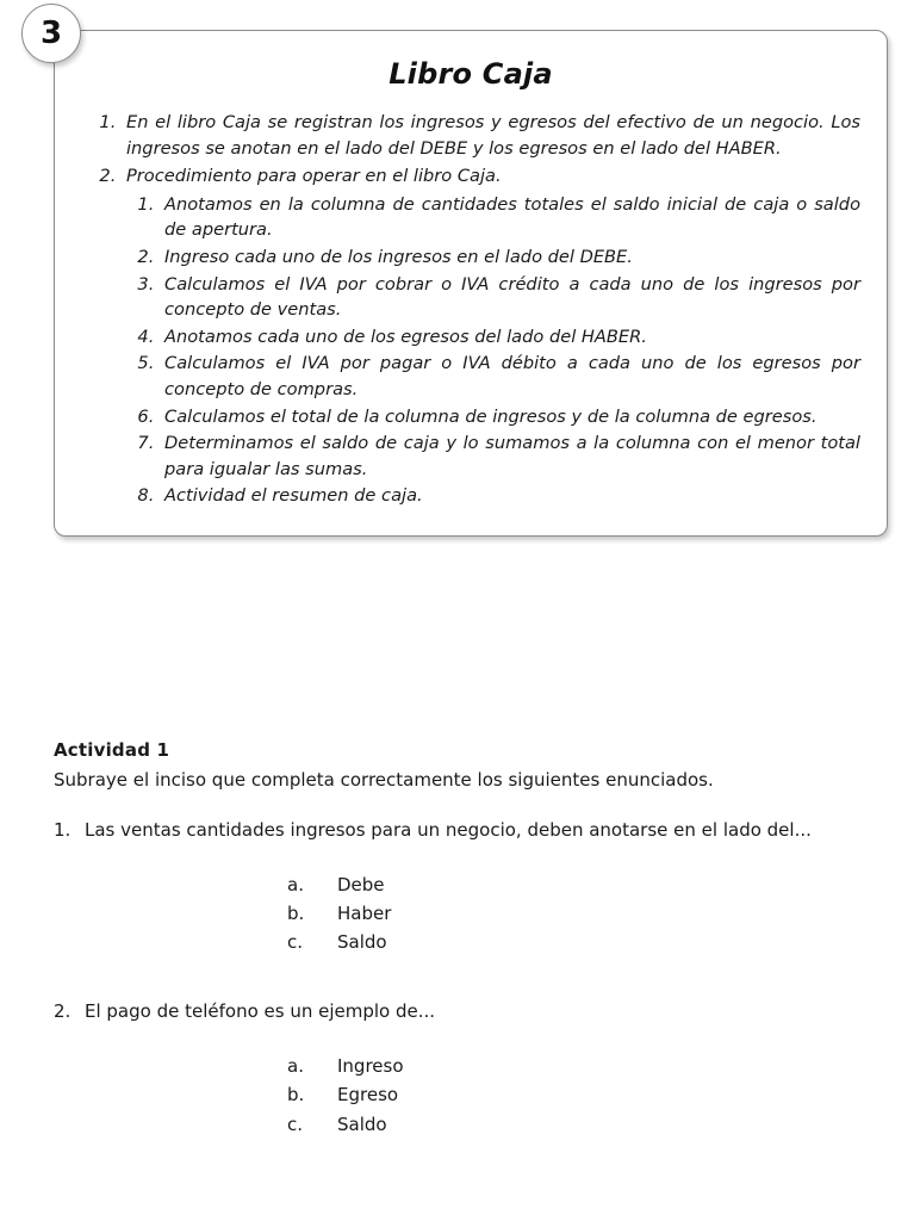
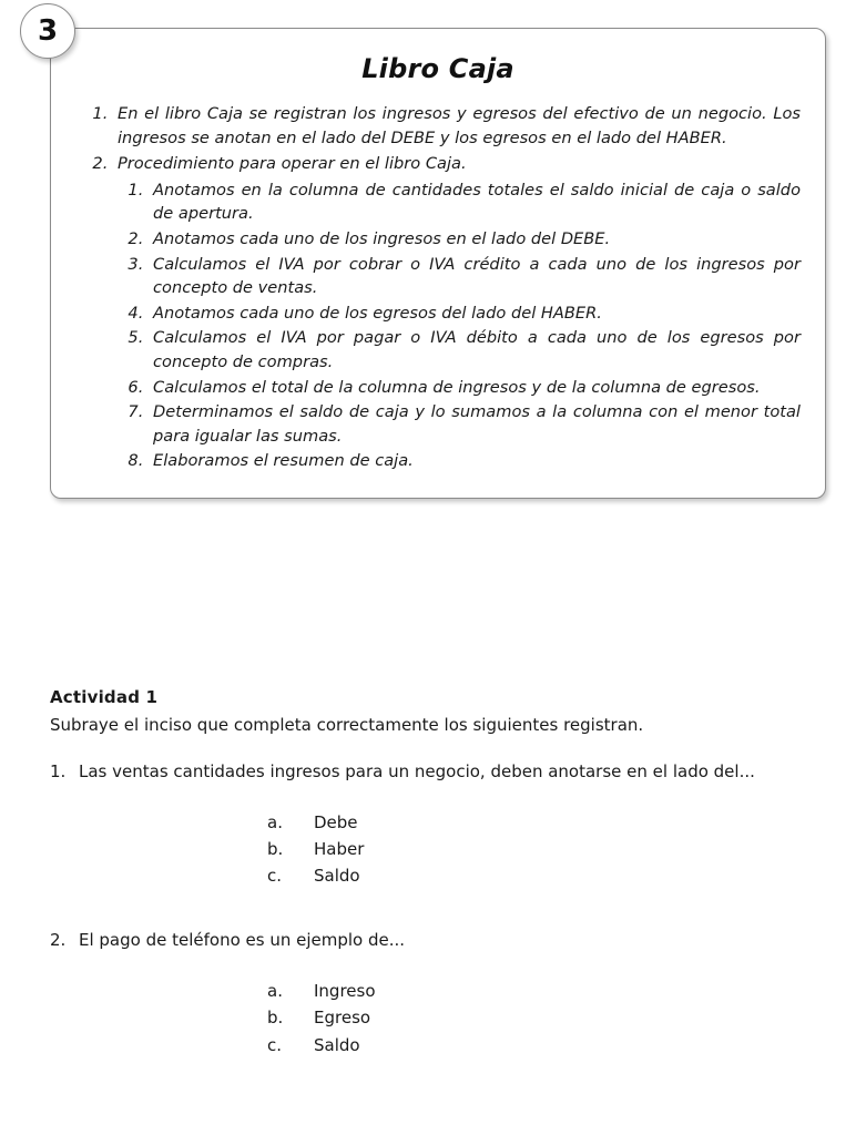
  3
  Libro Caja
  En el libro Caja se registran los ingresos y egresos del efectivo de un negocio. Los ingresos se anotan en el lado del DEBE y los egresos en el lado del HABER.
  Procedimiento para operar en el libro Caja.
  Anotamos en la columna de cantidades totales el saldo inicial de caja o saldo de apertura.
- Ingreso cada uno de los ingresos en el lado del DEBE.
+ Anotamos cada uno de los ingresos en el lado del DEBE.
  Calculamos el IVA por cobrar o IVA crédito a cada uno de los ingresos por concepto de ventas.
  Anotamos cada uno de los egresos del lado del HABER.
  Calculamos el IVA por pagar o IVA débito a cada uno de los egresos por concepto de compras.
  Calculamos el total de la columna de ingresos y de la columna de egresos.
  Determinamos el saldo de caja y lo sumamos a la columna con el menor total para igualar las sumas.
- Actividad el resumen de caja.
+ Elaboramos el resumen de caja.
  Actividad 1
- Subraye el inciso que completa correctamente los siguientes enunciados.
+ Subraye el inciso que completa correctamente los siguientes registran.
  1.
  Las ventas cantidades ingresos para un negocio, deben anotarse en el lado del...
  a.
  Debe
  b.
  Haber
  c.
  Saldo
  2.
  El pago de teléfono es un ejemplo de...
  a.
  Ingreso
  b.
  Egreso
  c.
  Saldo
